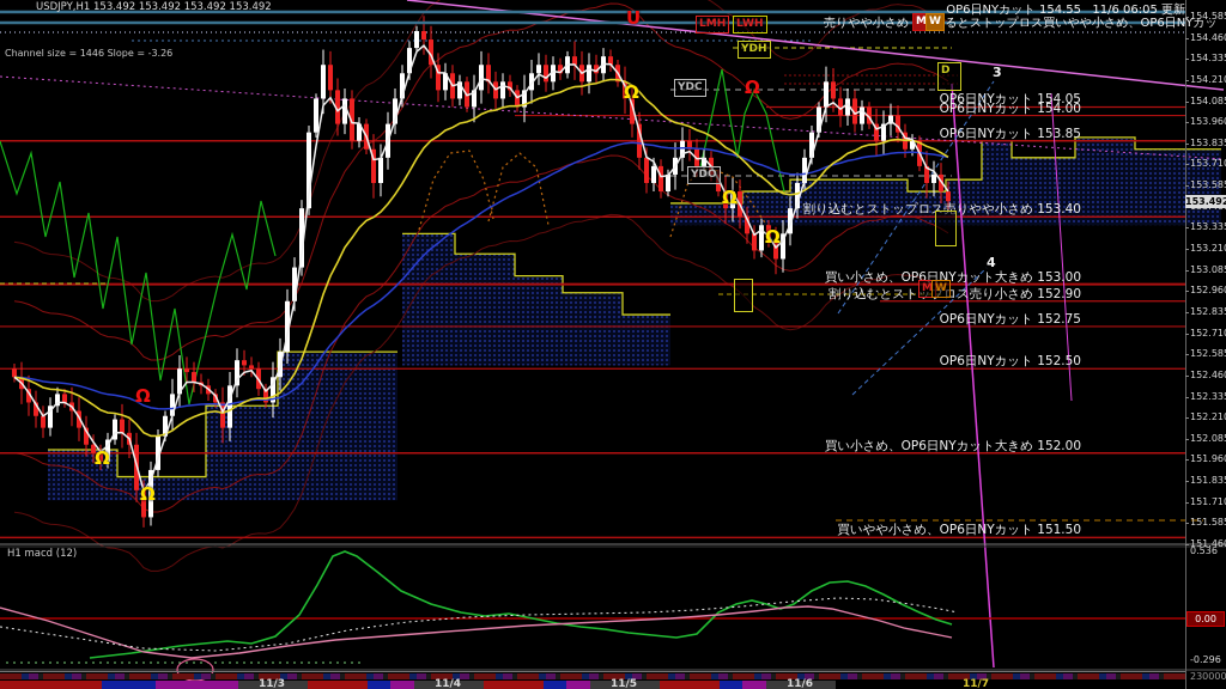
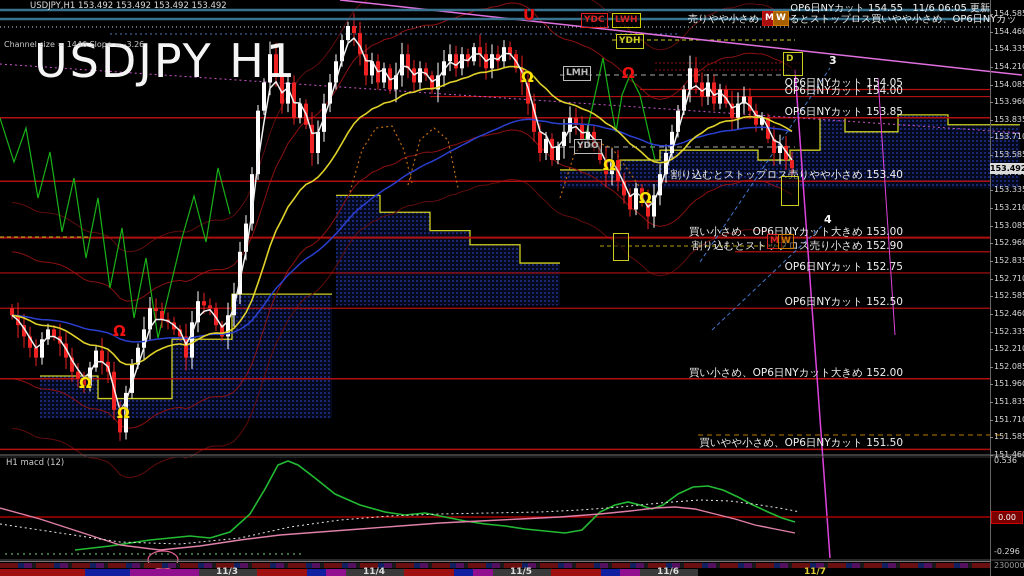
  USDJPY,H1 153.492 153.492 153.492 153.492
  Channel size = 1446 Slope = -3.26
+ USDJPY H1
  OP6日NYカット 154.55
  11/6 06:05 更新
  売りやや小さめるとストップロス買いやや小さめ、OP6日NYカッ
  H1 macd (12)
  153.49
  0.536
  0.00
  -0.296
  230000
  154.58
  154.46
  154.33
  154.21
  154.08
  153.96
  153.83
  153.71
  153.58
  153.33
  153.21
  153.08
  152.96
  152.83
  152.71
  152.58
  152.46
  152.33
  152.21
  152.08
  151.96
  151.83
  151.71
  151.58
  151.46
  OP6日NYカット 154.05
  OP6日NYカット 154.00
  OP6日NYカット 153.85
  割り込むとストップロス売りやや小さめ 153.40
  買い小さめ、OP6日NYカット大きめ 153.00
  割り込むとストップロス売り小さめ 152.90
  OP6日NYカット 152.75
  OP6日NYカット 152.50
  買い小さめ、OP6日NYカット大きめ 152.00
  買いやや小さめ、OP6日NYカット 151.50
  U
  Ω
  Ω
  Ω
  Ω
  Ω
  Ω
  Ω
- LMH
+ YDC
  LWH
  YDH
- YDC
+ LMH
  YDO
  D
  M
  W
  M
  W
  3
  4
  11/3
  11/4
  11/5
  11/6
  11/7
